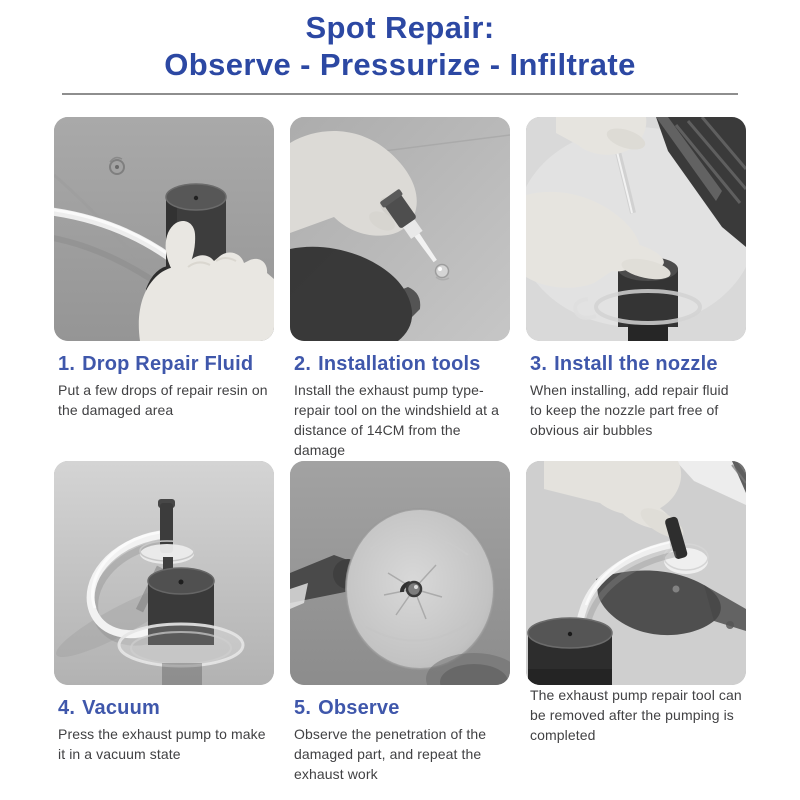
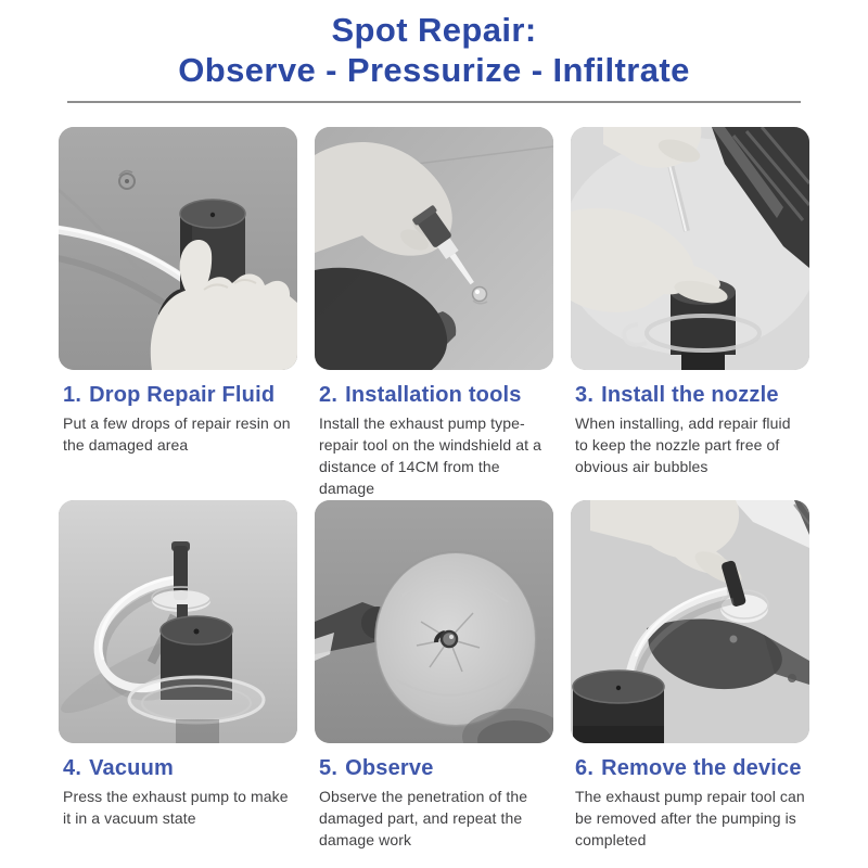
  Spot Repair:
  Observe - Pressurize - Infiltrate
  1. Drop Repair Fluid
  Put a few drops of repair resin on the damaged area
  2. Installation tools
  Install the exhaust pump type-repair tool on the windshield at a distance of 14CM from the damage
  3. Install the nozzle
  When installing, add repair fluid to keep the nozzle part free of obvious air bubbles
  4. Vacuum
  Press the exhaust pump to make it in a vacuum state
  5. Observe
- Observe the penetration of the damaged part, and repeat the exhaust work
+ Observe the penetration of the damaged part, and repeat the damage work
+ 6. Remove the device
  The exhaust pump repair tool can be removed after the pumping is completed
